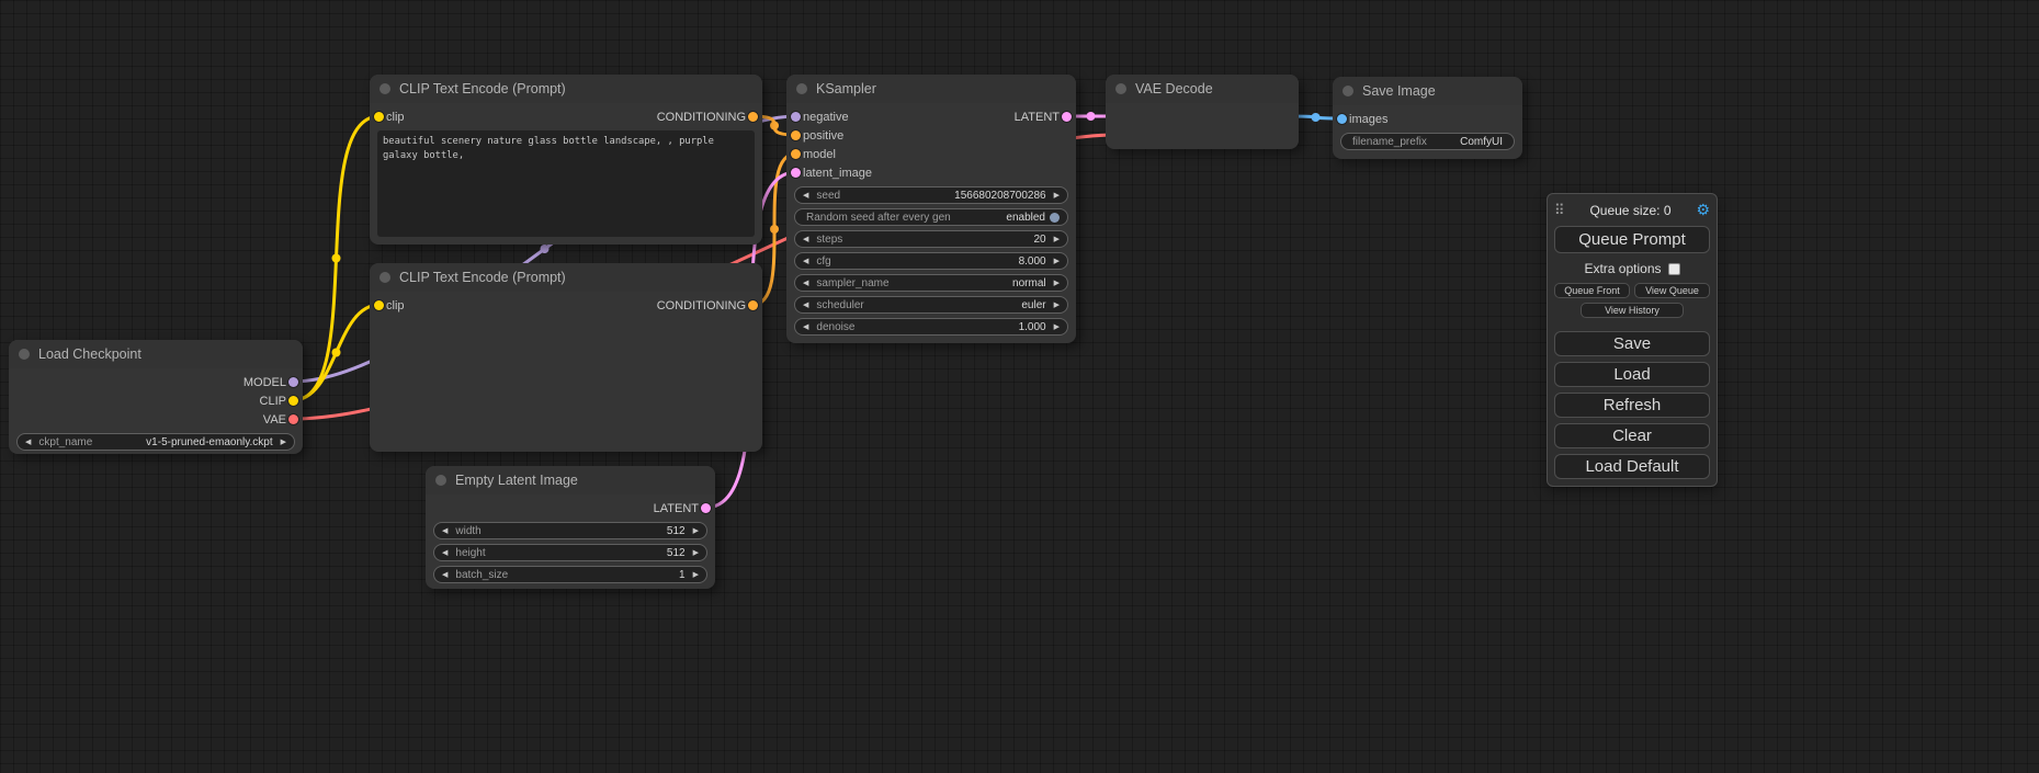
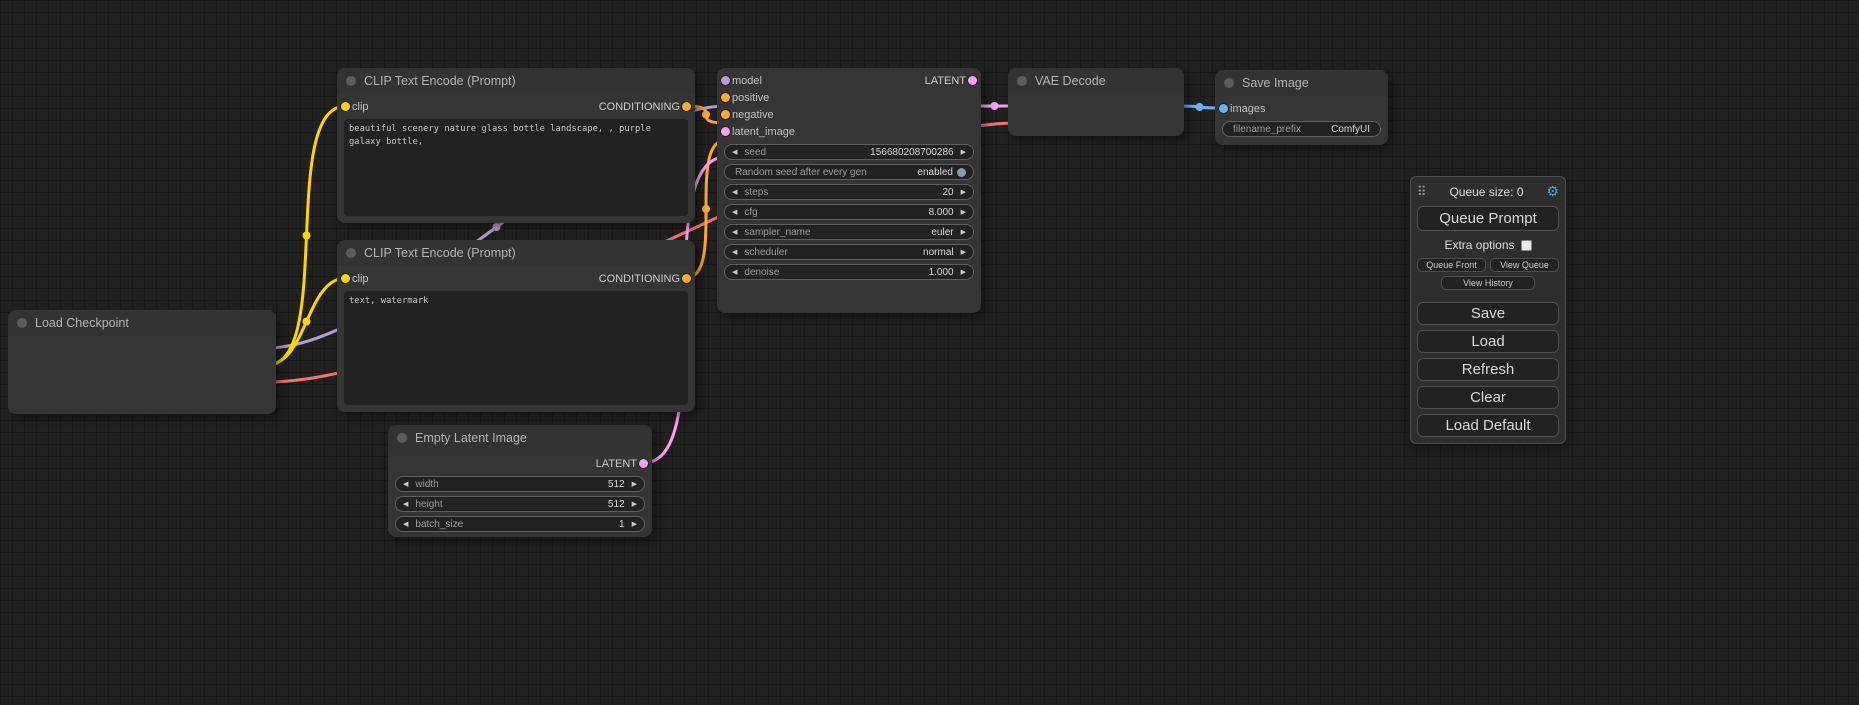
  Load Checkpoint
- MODEL
- CLIP
- VAE
- ckpt_name
- v1-5-pruned-emaonly.ckpt
  CLIP Text Encode (Prompt)
  clip
  CONDITIONING
  CLIP Text Encode (Prompt)
  clip
  CONDITIONING
+ text, watermark
  Empty Latent Image
  LATENT
  width
  512
  height
  512
  batch_size
  1
- KSampler
- negative
+ model
  LATENT
  positive
- model
+ negative
  latent_image
  seed
  156680208700286
  Random seed after every gen
  enabled
  steps
  20
  cfg
  8.000
  sampler_name
- normal
+ euler
  scheduler
- euler
+ normal
  denoise
  1.000
  VAE Decode
  Save Image
  images
  filename_prefix
  ComfyUI
  ⠿
  Queue size: 0
  ⚙
  Queue Prompt
  Extra options
  Queue Front
  View Queue
  View History
  Save
  Load
  Refresh
  Clear
  Load Default
